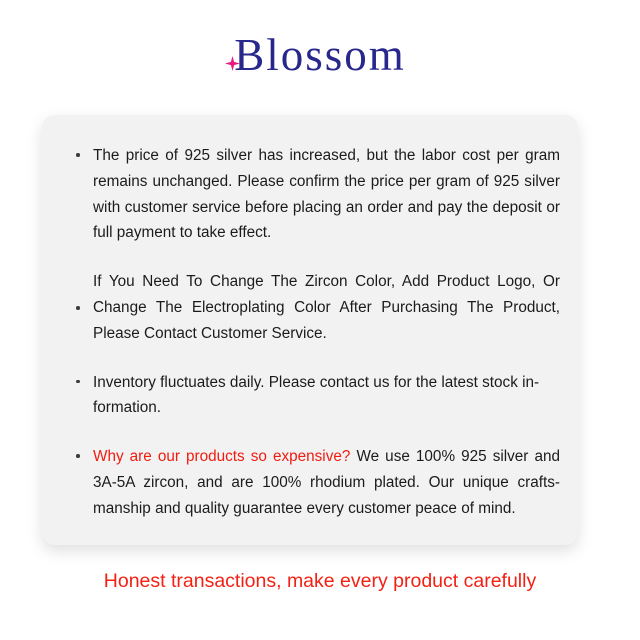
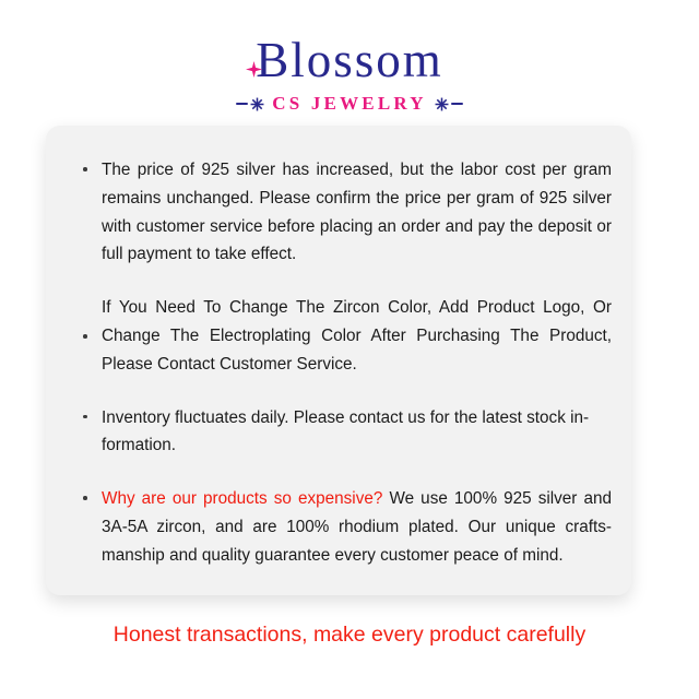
  Blossom
+ CS JEWELRY
  The price of 925 silver has increased, but the labor cost per gram remains unchanged. Please confirm the price per gram of 925 silver with customer service before placing an order and pay the deposit or full payment to take effect.
  If You Need To Change The Zircon Color, Add Product Logo, Or Change The Electroplating Color After Purchasing The Product, Please Contact Customer Service.
  Inventory fluctuates daily. Please contact us for the latest stock in-formation.
  Why are our products so expensive? We use 100% 925 silver and 3A-5A zircon, and are 100% rhodium plated. Our unique crafts-manship and quality guarantee every customer peace of mind.
  Honest transactions, make every product carefully
